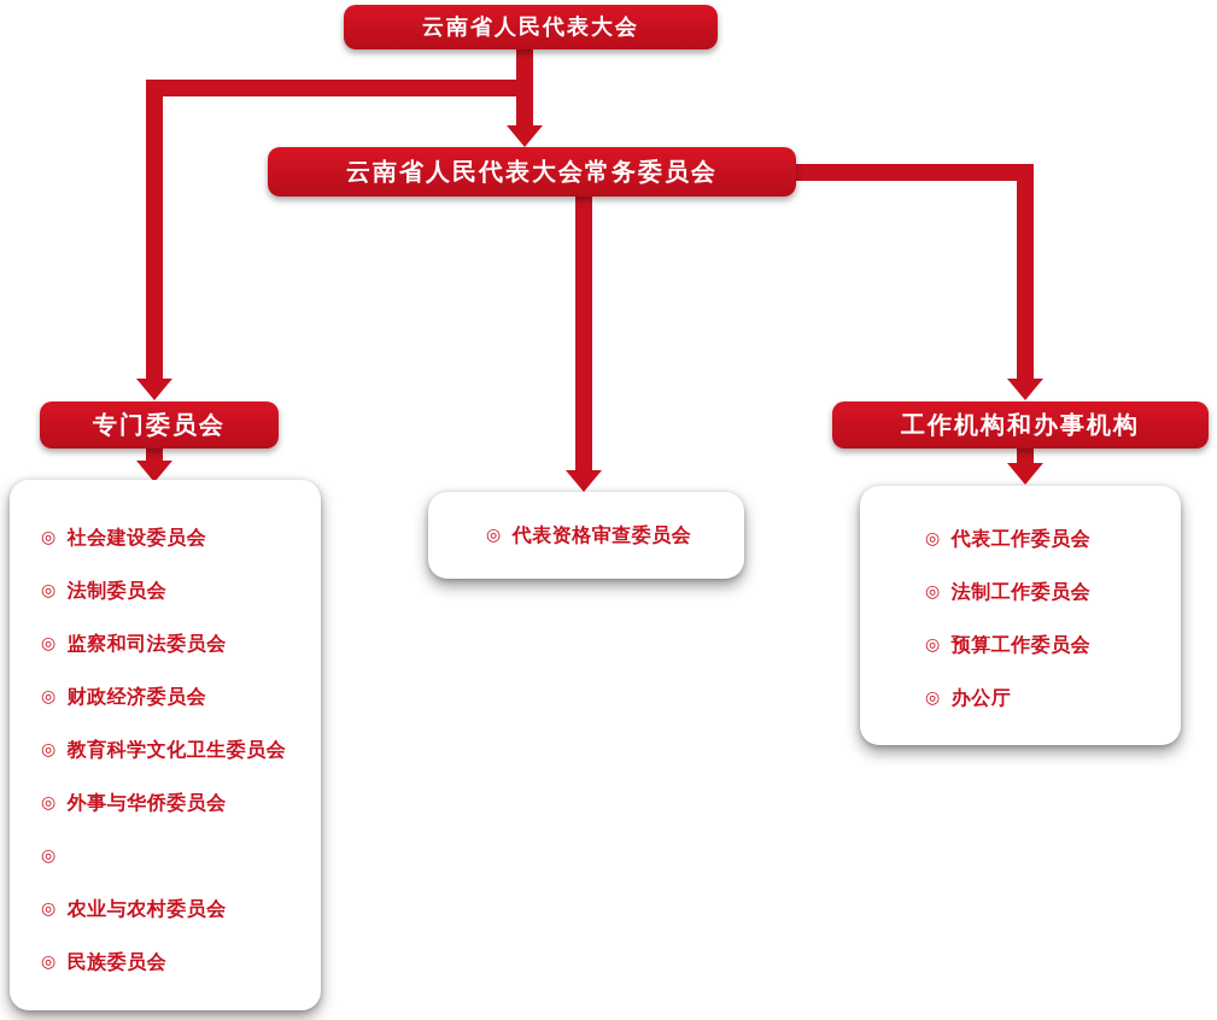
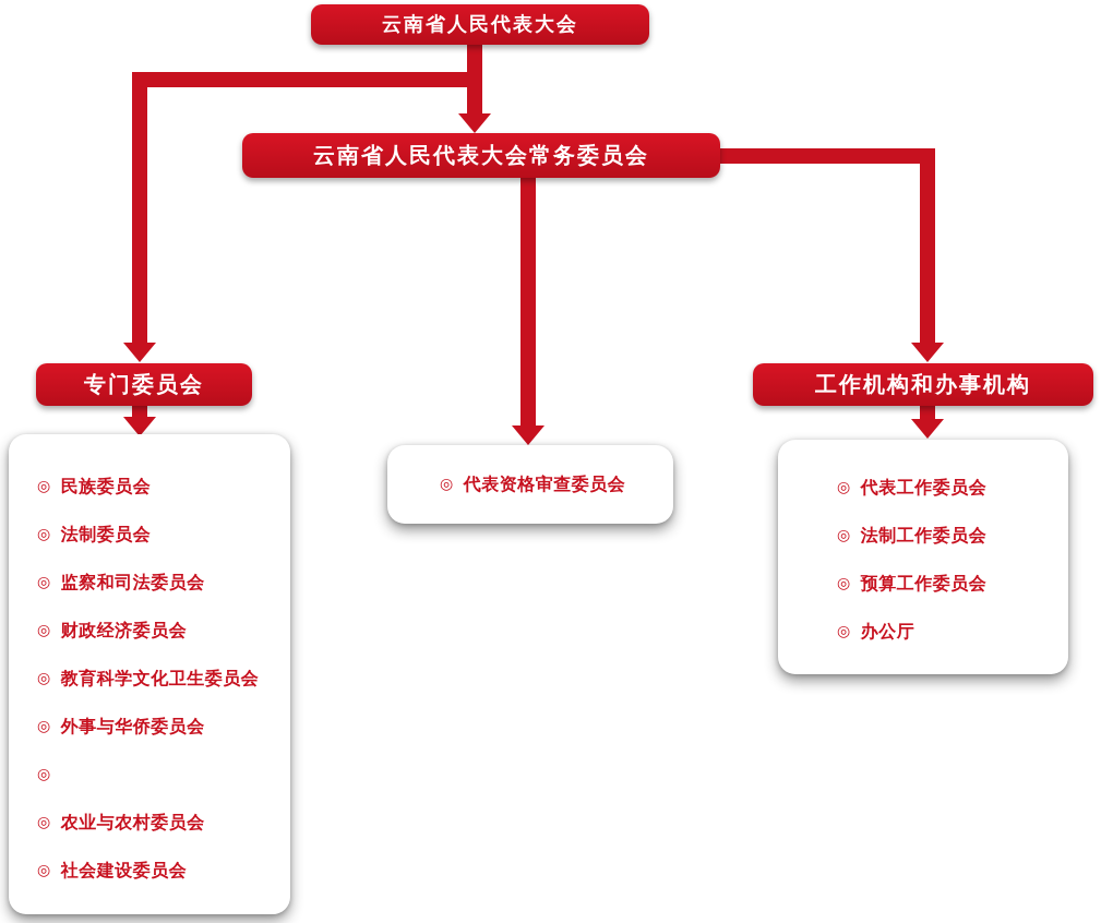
  云南省人民代表大会
  云南省人民代表大会常务委员会
  专门委员会
  工作机构和办事机构
  ◎
- 社会建设委员会
+ 民族委员会
  ◎
  法制委员会
  ◎
  监察和司法委员会
  ◎
  财政经济委员会
  ◎
  教育科学文化卫生委员会
  ◎
  外事与华侨委员会
  ◎
  ◎
  农业与农村委员会
  ◎
- 民族委员会
+ 社会建设委员会
  ◎
  代表资格审查委员会
  ◎
  代表工作委员会
  ◎
  法制工作委员会
  ◎
  预算工作委员会
  ◎
  办公厅
